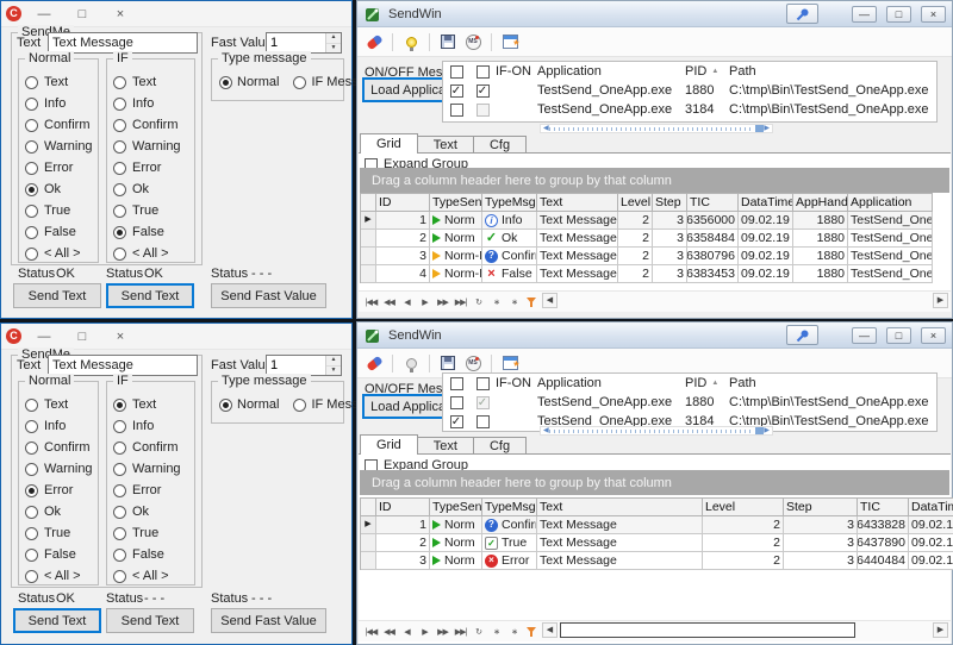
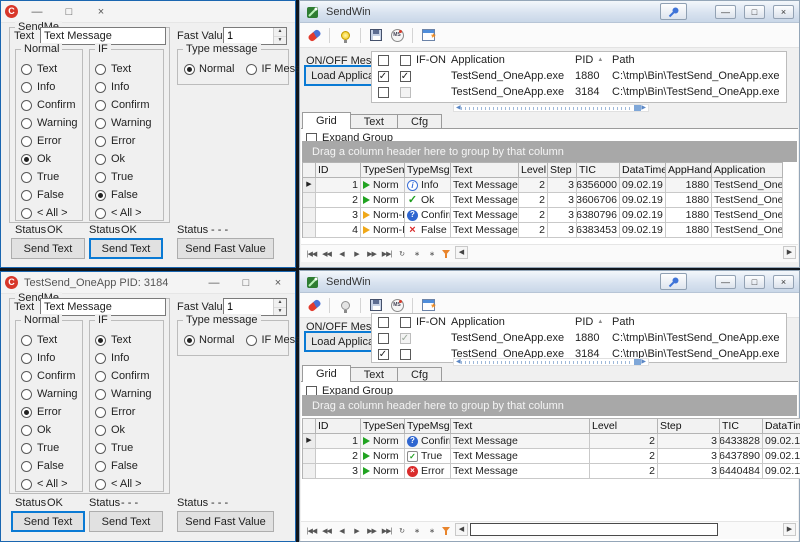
  —
  □
  ×
  Text
  Text Message
  Normal
  Text
  Info
  Confirm
  Warning
  Error
  Ok
  True
  False
  < All >
  IF
  Text
  Info
  Confirm
  Warning
  Error
  Ok
  True
  False
  < All >
  Fast Valu
  1
  Type message
  Normal
  Status
  OK
  Status
  OK
  Status
  - - -
  Send Text
  Send Text
  Send Fast Value
+ TestSend_OneApp PID: 3184
  —
  □
  ×
  Text
  Text Message
  Normal
  Text
  Info
  Confirm
  Warning
  Error
  Ok
  True
  False
  < All >
  IF
  Text
  Info
  Confirm
  Warning
  Error
  Ok
  True
  False
  < All >
  Fast Valu
  1
  Type message
  Normal
  Status
  OK
  Status
  - - -
  Status
  - - -
  Send Text
  Send Text
  Send Fast Value
  SendWin
  —
  □
  ×
  IF-ON
  Application
  PID
  Path
  TestSend_OneApp.exe
  1880
  C:\tmp\Bin\TestSend_OneApp.exe
  TestSend_OneApp.exe
  3184
  C:\tmp\Bin\TestSend_OneApp.exe
  Grid
  Text
  Cfg
  Expand Group
  Drag a column header here to group by that column
  ID
  TypeSen
  TypeMsg
  Text
  Level
  Step
  TIC
  DataTime
  AppHand
  Application
  1
  Norm
  i
  Info
  Text Message
  2
  3
  6356000
  09.02.19
  1880
  TestSend_One
  2
  Norm
  ✓
  Ok
  Text Message
  2
  3
- 6358484
+ 3606706
  09.02.19
  1880
  TestSend_One
  3
  Norm-I
  ?
  Confir
  Text Message
  2
  3
  6380796
  09.02.19
  1880
  TestSend_One
  4
  Norm-I
  ×
  False
  Text Message
  2
  3
  6383453
  09.02.19
  1880
  TestSend_One
  SendWin
  —
  □
  ×
  IF-ON
  Application
  PID
  Path
  TestSend_OneApp.exe
  1880
  C:\tmp\Bin\TestSend_OneApp.exe
  TestSend_OneApp.exe
  3184
  C:\tmp\Bin\TestSend_OneApp.exe
  Grid
  Text
  Cfg
  Expand Group
  Drag a column header here to group by that column
  ID
  TypeSen
  TypeMsg
  Text
  Level
  Step
  TIC
  DataTi
  1
  Norm
  ?
  Confir
  Text Message
  2
  3
  6433828
  09.02.1
  2
  Norm
  ✓
  True
  Text Message
  2
  3
  6437890
  09.02.1
  3
  Norm
  ×
  Error
  Text Message
  2
  3
  6440484
  09.02.1
